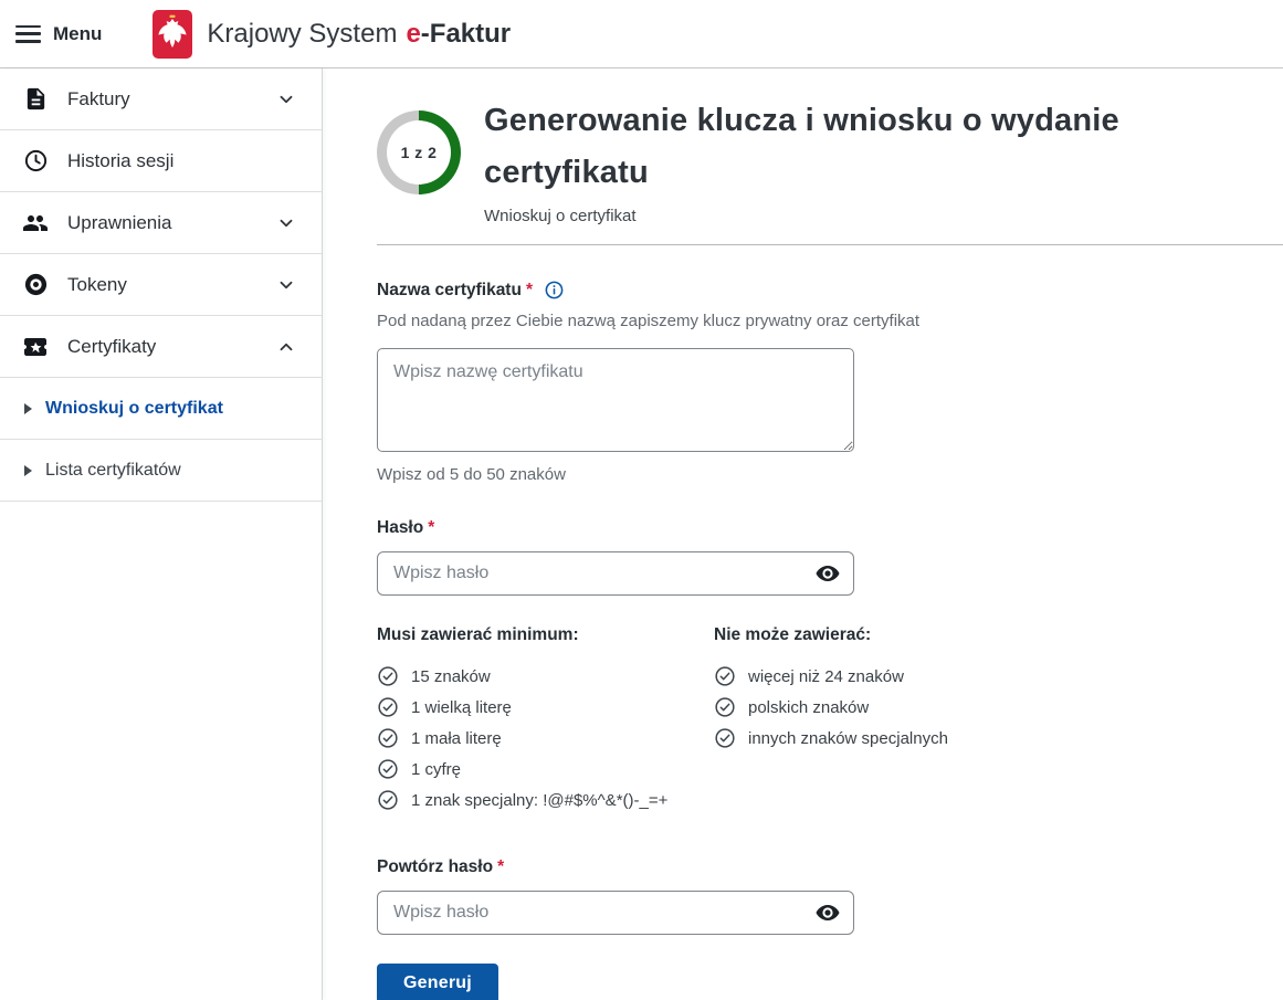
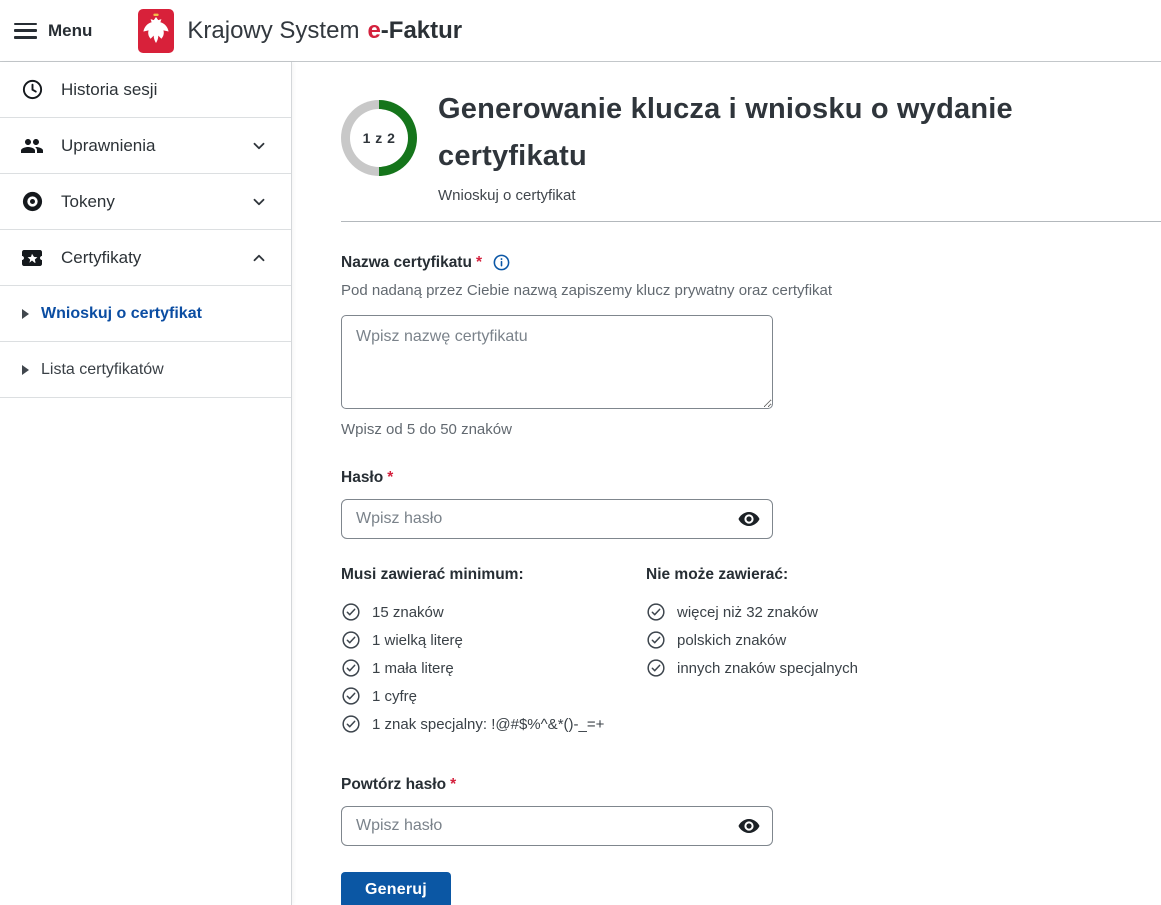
  Menu
  Krajowy System
  e
  -Faktur
- Faktury
  Historia sesji
  Uprawnienia
  Tokeny
  Certyfikaty
  Wnioskuj o certyfikat
  Lista certyfikatów
  1 z 2
  Generowanie klucza i wniosku o wydanie certyfikatu
  Wnioskuj o certyfikat
  Nazwa certyfikatu
  *
  Pod nadaną przez Ciebie nazwą zapiszemy klucz prywatny oraz certyfikat
  Wpisz nazwę certyfikatu
  Wpisz od 5 do 50 znaków
  Hasło
  *
  Wpisz hasło
  Musi zawierać minimum:
  15 znaków
  1 wielką literę
  1 mała literę
  1 cyfrę
  1 znak specjalny: !@#$%^&*()-_=+
  Nie może zawierać:
- więcej niż 24 znaków
+ więcej niż 32 znaków
  polskich znaków
  innych znaków specjalnych
  Powtórz hasło
  *
  Wpisz hasło
  Generuj
